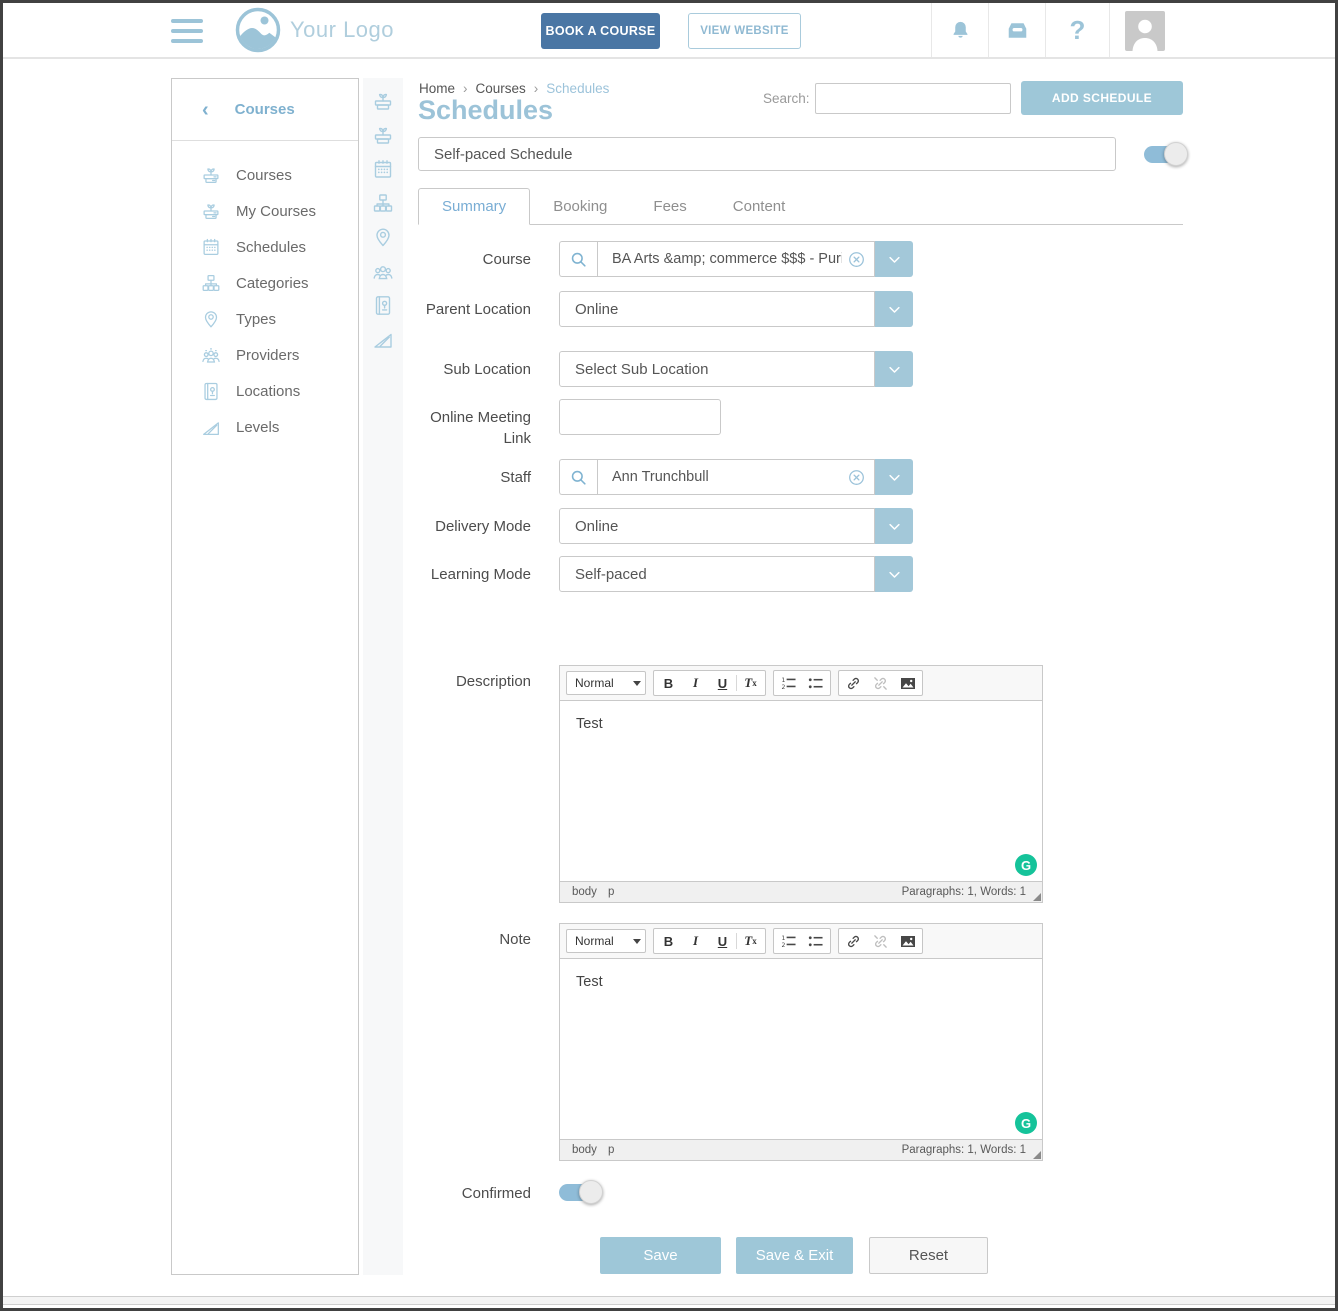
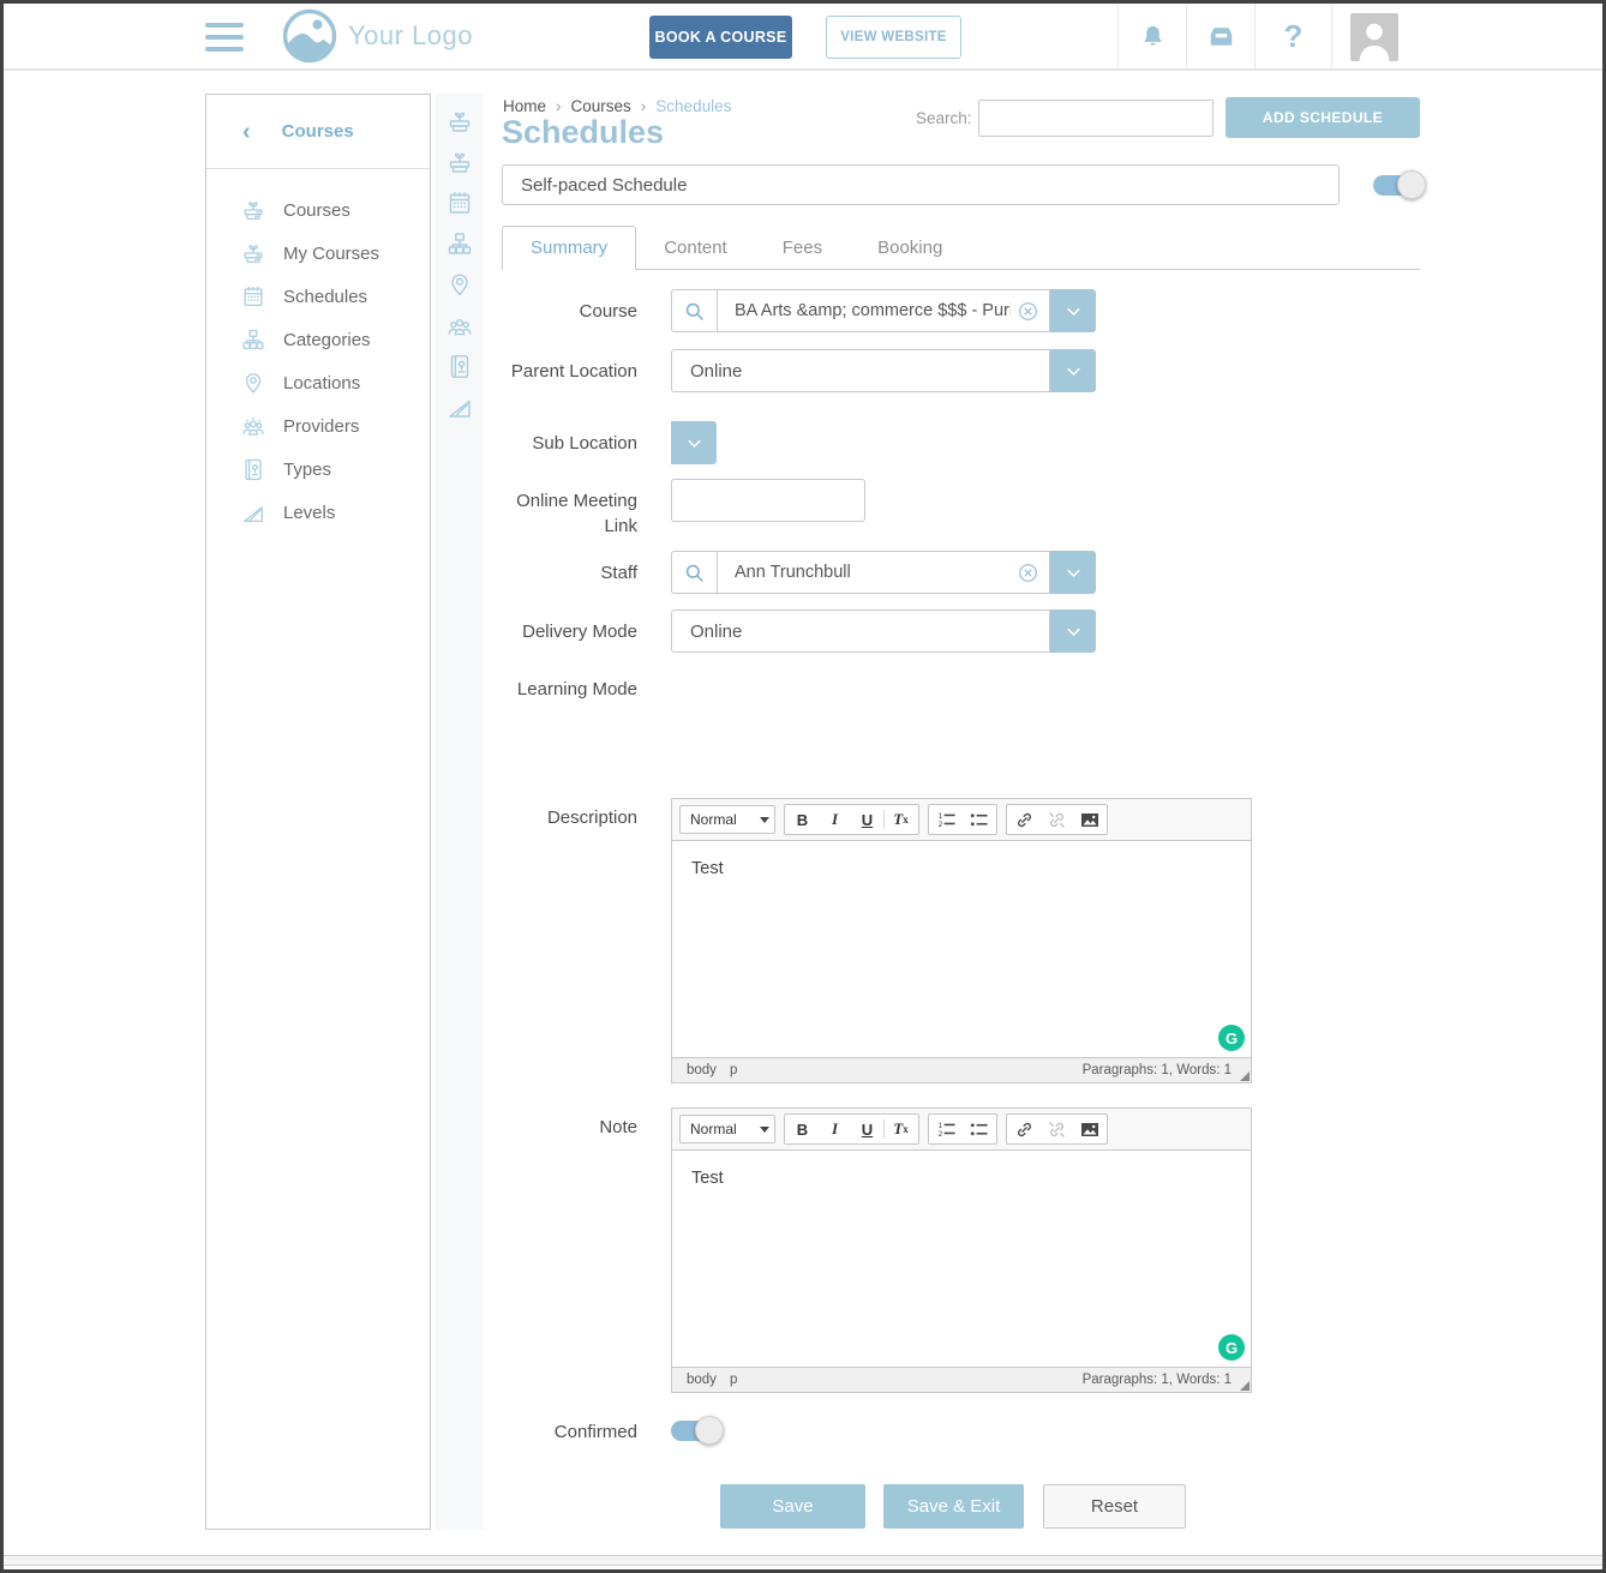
  Your Logo
  BOOK A COURSE
  VIEW WEBSITE
  ?
  Courses
  Courses
  My Courses
  Schedules
  Categories
- Types
+ Locations
  Providers
- Locations
+ Types
  Levels
  Home
  Courses
  Schedules
  Schedules
  Search:
  ADD SCHEDULE
  Self-paced Schedule
  Summary
- Booking
+ Content
  Fees
- Content
+ Booking
  Course
  BA Arts &amp; commerce $$$ - Pur
  Parent Location
  Online
  Sub Location
- Select Sub Location
  Online Meeting Link
  Staff
  Ann Trunchbull
  Delivery Mode
  Online
  Learning Mode
- Self-paced
  Description
  Normal
  B
  I
  U
  T
  x
  Test
  G
  body
  p
  Paragraphs: 1, Words: 1
  Note
  Normal
  B
  I
  U
  T
  x
  Test
  G
  body
  p
  Paragraphs: 1, Words: 1
  Confirmed
  Save
  Save & Exit
  Reset
